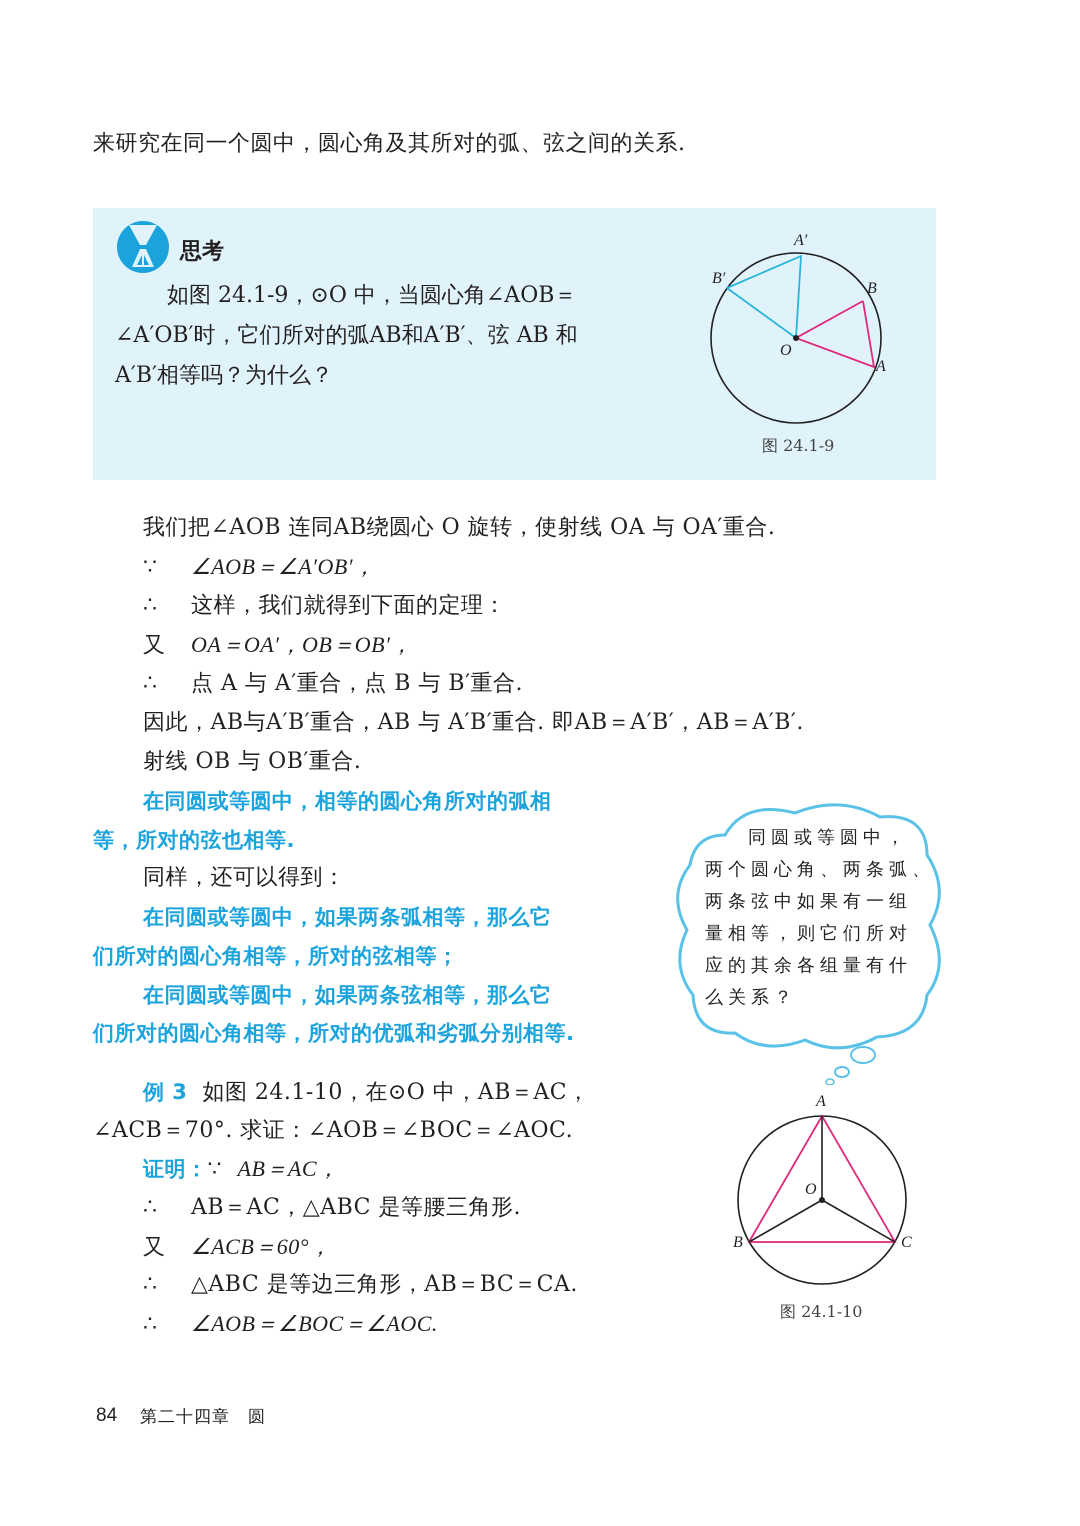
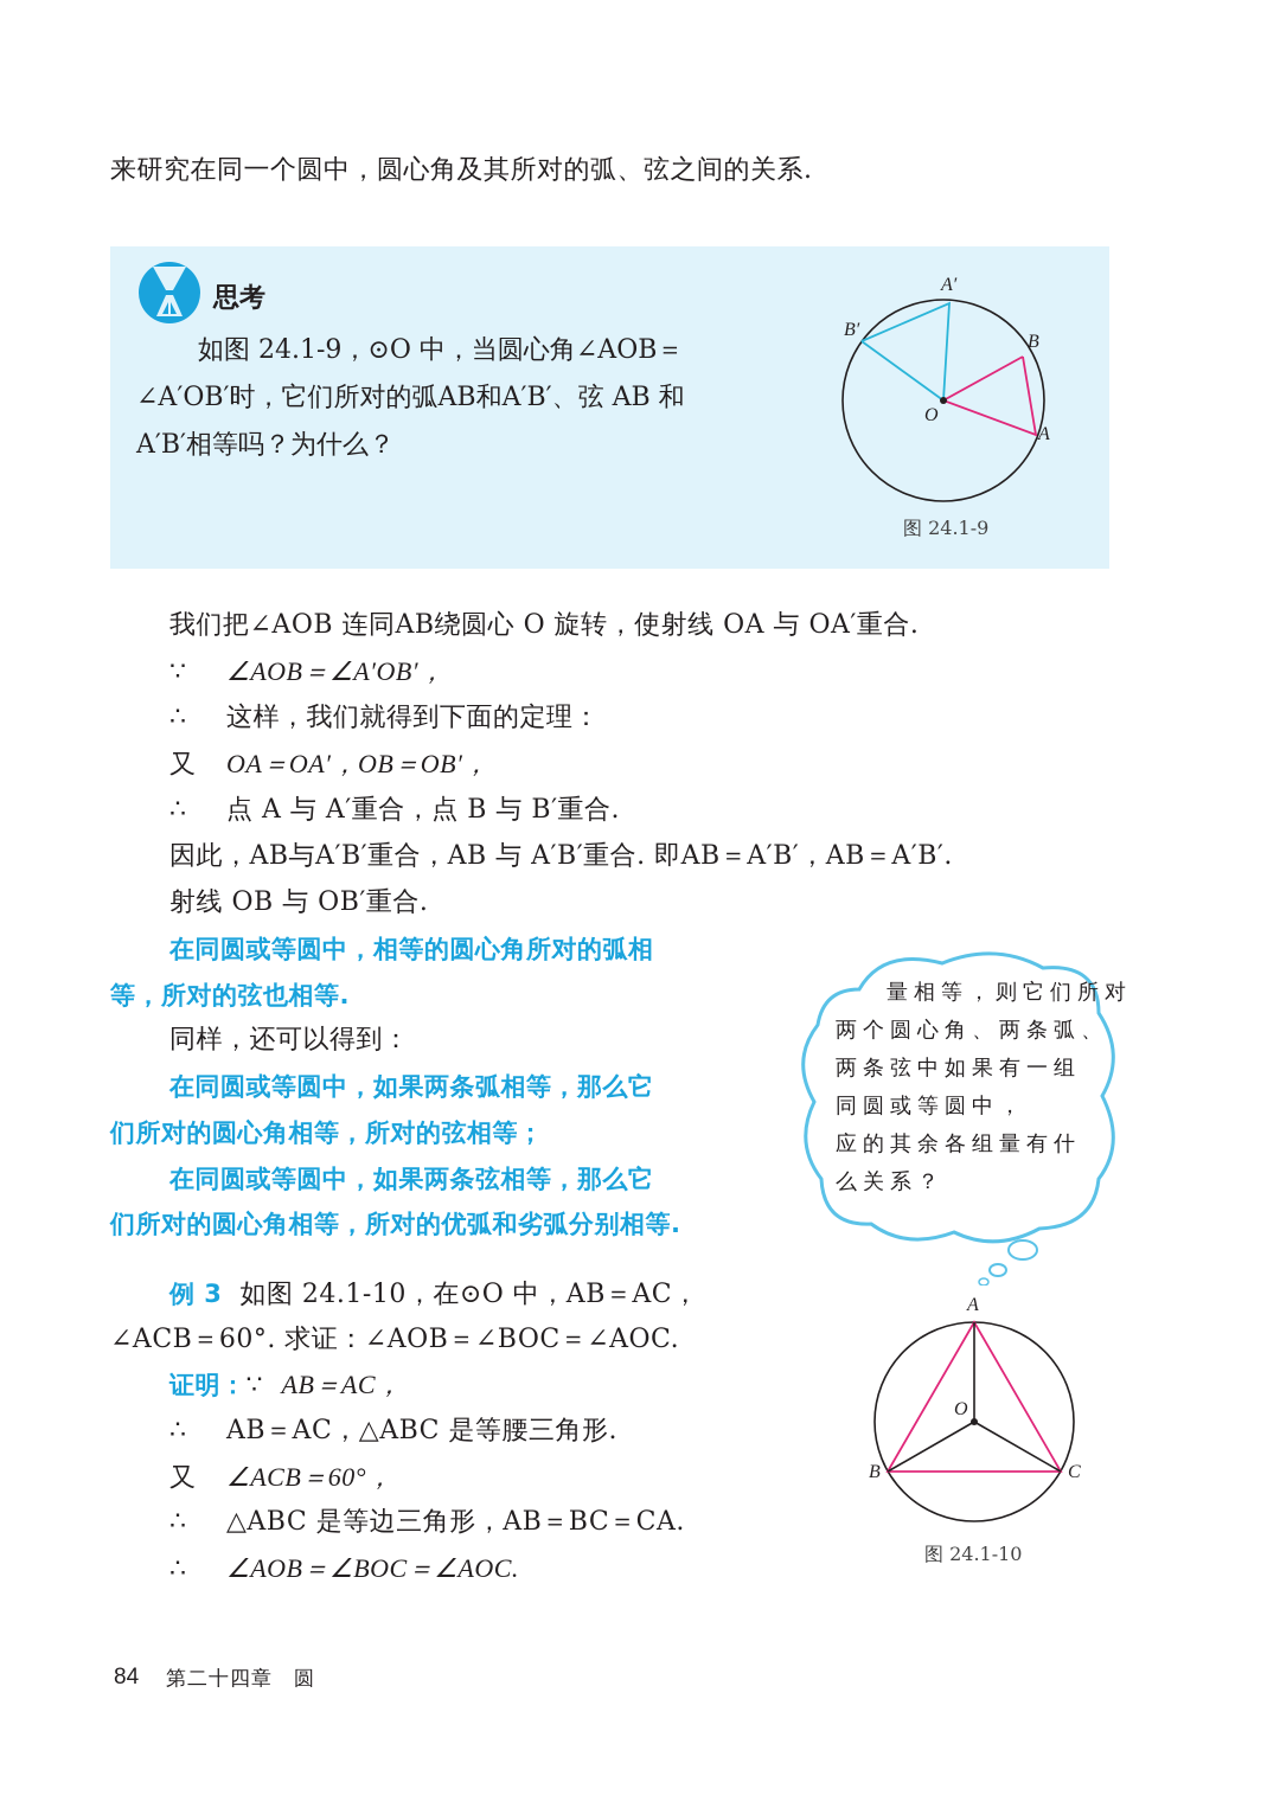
  来研究在同一个圆中，圆心角及其所对的弧、弦之间的关系.
  思考
  如图 24.1-9，⊙O 中，当圆心角∠AOB＝
  ∠A′OB′时，它们所对的弧AB和A′B′、弦 AB 和
  A′B′相等吗？为什么？
  A′
  B′
  B
  O
  A
  图 24.1-9
  我们把∠AOB 连同AB绕圆心 O 旋转，使射线 OA 与 OA′重合.
  ∵ ∠AOB＝∠A′OB′，
  ∴ 这样，我们就得到下面的定理：
  又 OA＝OA′，OB＝OB′，
  ∴ 点 A 与 A′重合，点 B 与 B′重合.
  因此，AB与A′B′重合，AB 与 A′B′重合. 即AB＝A′B′，AB＝A′B′.
  射线 OB 与 OB′重合.
  在同圆或等圆中，相等的圆心角所对的弧相
  等，所对的弦也相等.
  同样，还可以得到：
  在同圆或等圆中，如果两条弧相等，那么它
  们所对的圆心角相等，所对的弦相等；
  在同圆或等圆中，如果两条弦相等，那么它
  们所对的圆心角相等，所对的优弧和劣弧分别相等.
- 同圆或等圆中，
+ 量相等，则它们所对
  两个圆心角、两条弧、
  两条弦中如果有一组
- 量相等，则它们所对
+ 同圆或等圆中，
  应的其余各组量有什
  么关系？
  例 3 如图 24.1-10，在⊙O 中，AB＝AC，
- ∠ACB＝70°. 求证：∠AOB＝∠BOC＝∠AOC.
+ ∠ACB＝60°. 求证：∠AOB＝∠BOC＝∠AOC.
  证明：∵ AB＝AC，
  ∴ AB＝AC，△ABC 是等腰三角形.
  又 ∠ACB＝60°，
  ∴ △ABC 是等边三角形，AB＝BC＝CA.
  ∴ ∠AOB＝∠BOC＝∠AOC.
  A
  O
  B
  C
  图 24.1-10
  84
  第二十四章 圆
